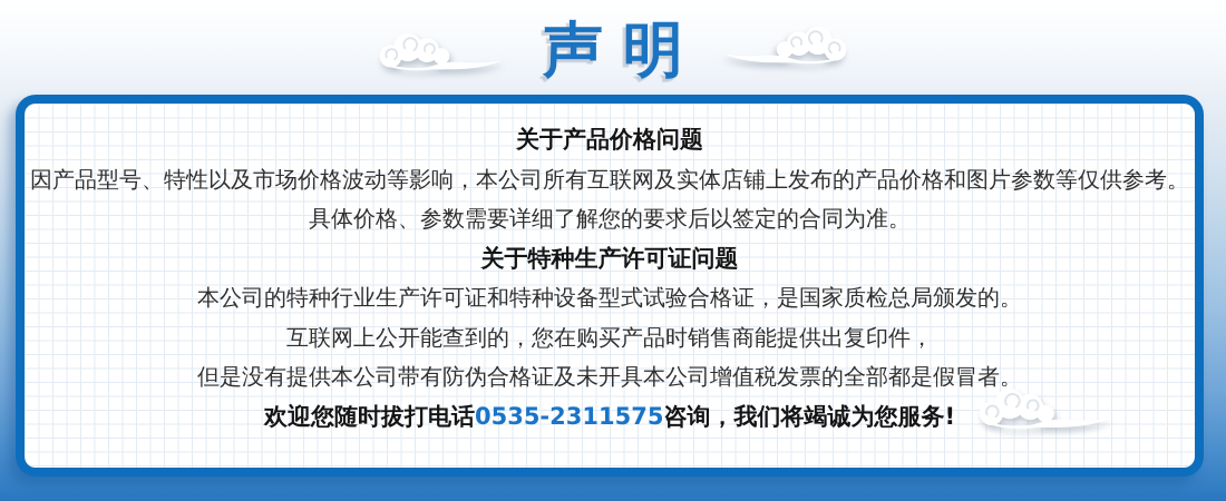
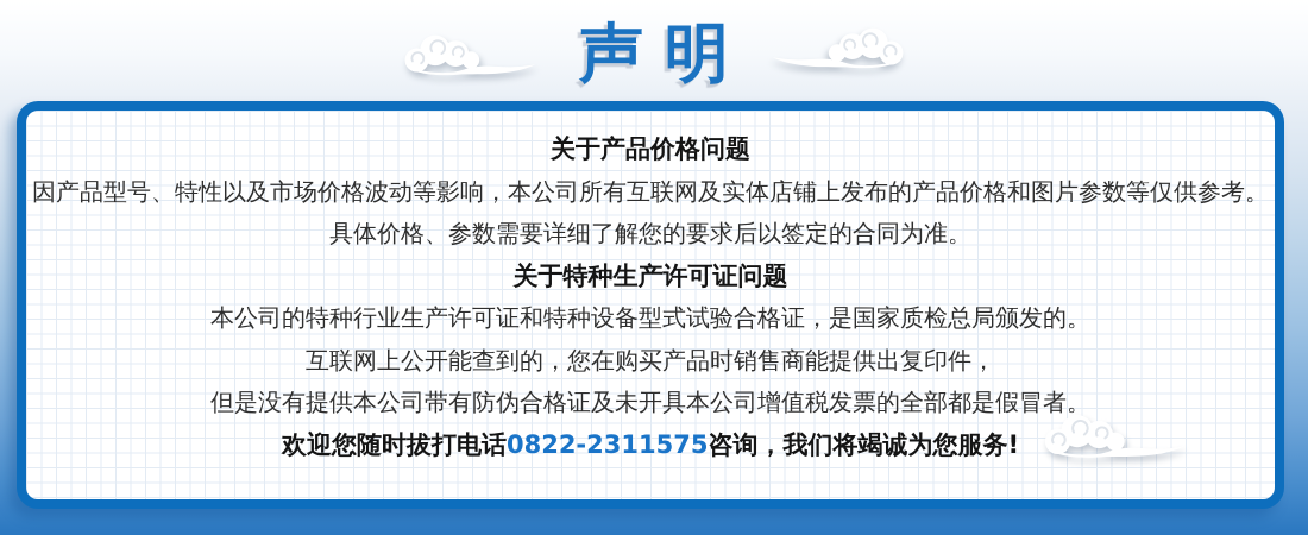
  声明
  关于产品价格问题
  因产品型号、特性以及市场价格波动等影响，本公司所有互联网及实体店铺上发布的产品价格和图片参数等仅供参考。
  具体价格、参数需要详细了解您的要求后以签定的合同为准。
  关于特种生产许可证问题
  本公司的特种行业生产许可证和特种设备型式试验合格证，是国家质检总局颁发的。
  互联网上公开能查到的，您在购买产品时销售商能提供出复印件，
  但是没有提供本公司带有防伪合格证及未开具本公司增值税发票的全部都是假冒者。
- 欢迎您随时拔打电话0535-2311575咨询，我们将竭诚为您服务!
+ 欢迎您随时拔打电话0822-2311575咨询，我们将竭诚为您服务!
